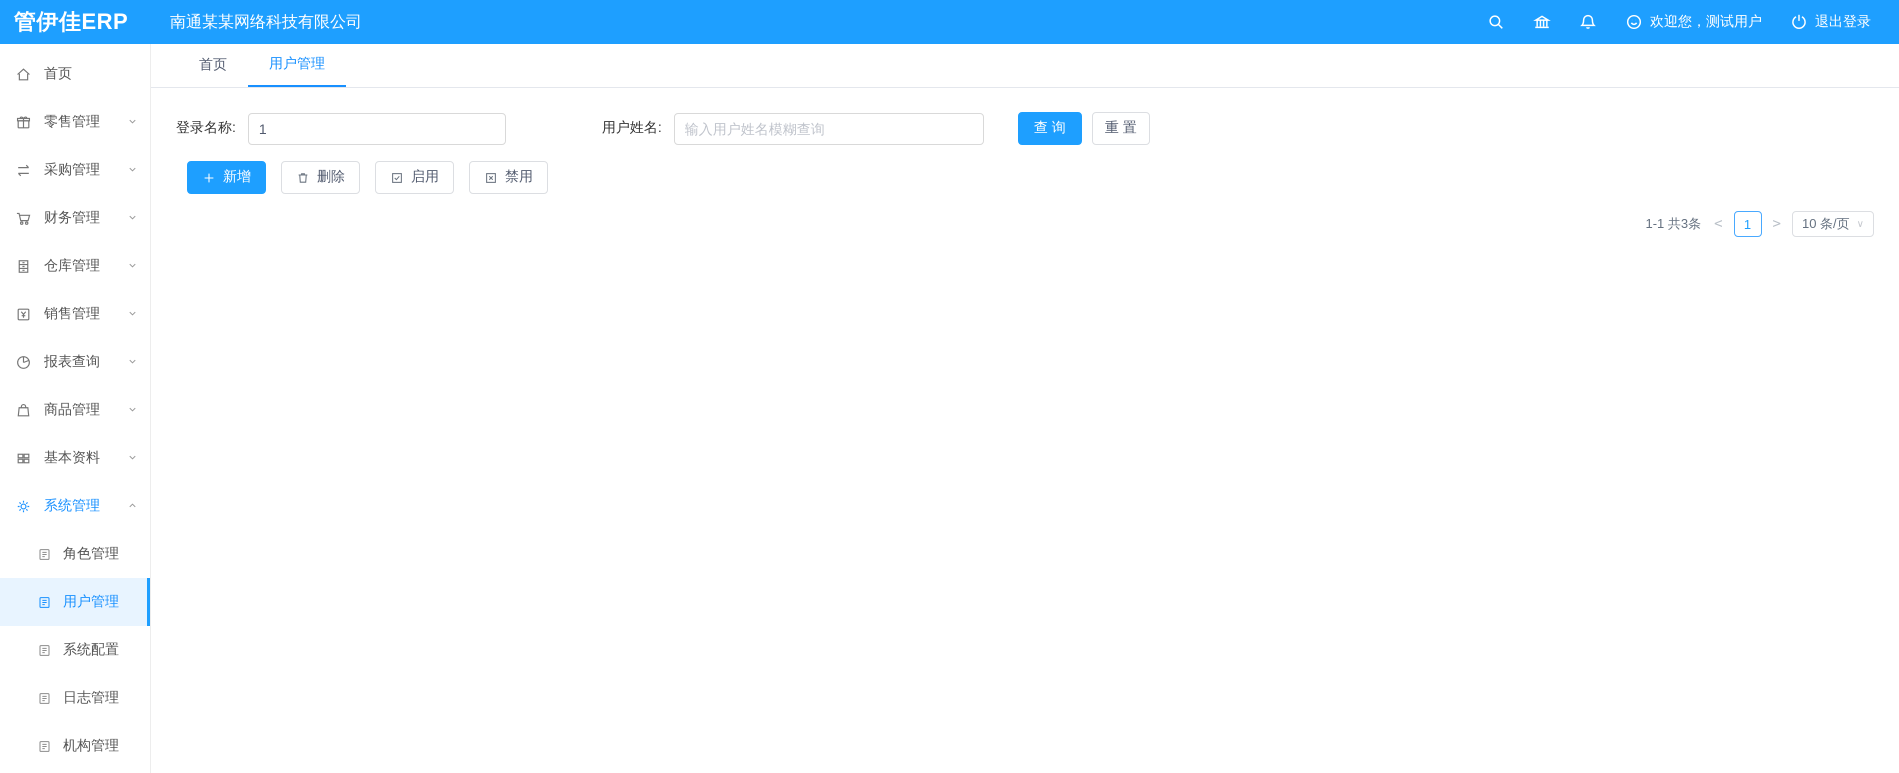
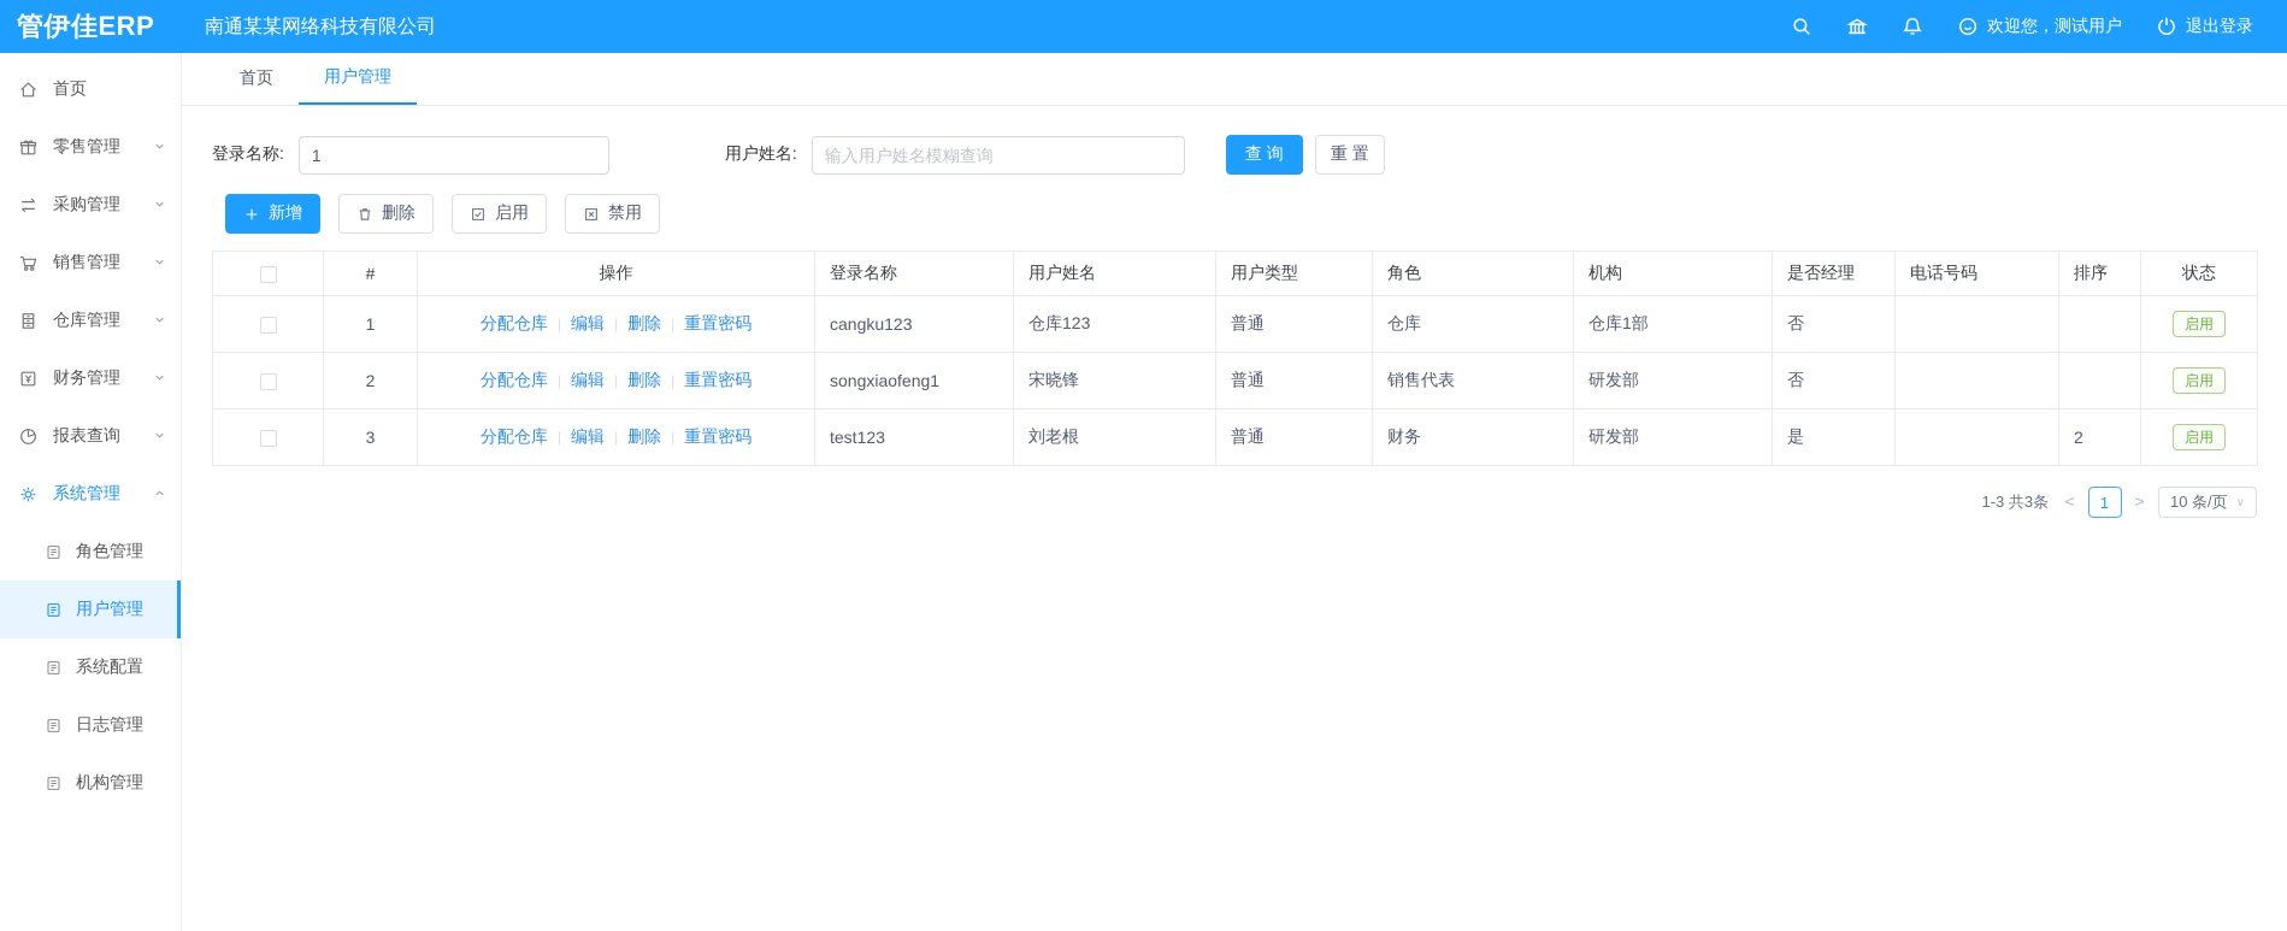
  管伊佳ERP
  南通某某网络科技有限公司
  欢迎您，测试用户
  退出登录
  首页
  零售管理
  采购管理
- 财务管理
+ 销售管理
  仓库管理
- 销售管理
+ 财务管理
  报表查询
- 商品管理
- 基本资料
  系统管理
  角色管理
  用户管理
  系统配置
  日志管理
  机构管理
  首页
  用户管理
  登录名称:
  1
  用户姓名:
  输入用户姓名模糊查询
  查 询
  重 置
  新增
  删除
  启用
  禁用
+ 	#	操作	登录名称	用户姓名	用户类型	角色	机构	是否经理	电话号码	排序	状态
+ 	1	分配仓库 | 编辑 | 删除 | 重置密码	cangku123	仓库123	普通	仓库	仓库1部	否			启用
+ 	2	分配仓库 | 编辑 | 删除 | 重置密码	songxiaofeng1	宋晓锋	普通	销售代表	研发部	否			启用
+ 	3	分配仓库 | 编辑 | 删除 | 重置密码	test123	刘老根	普通	财务	研发部	是		2	启用
- 1-1 共3条
+ 1-3 共3条
  <
  1
  >
  10 条/页
  ∨
